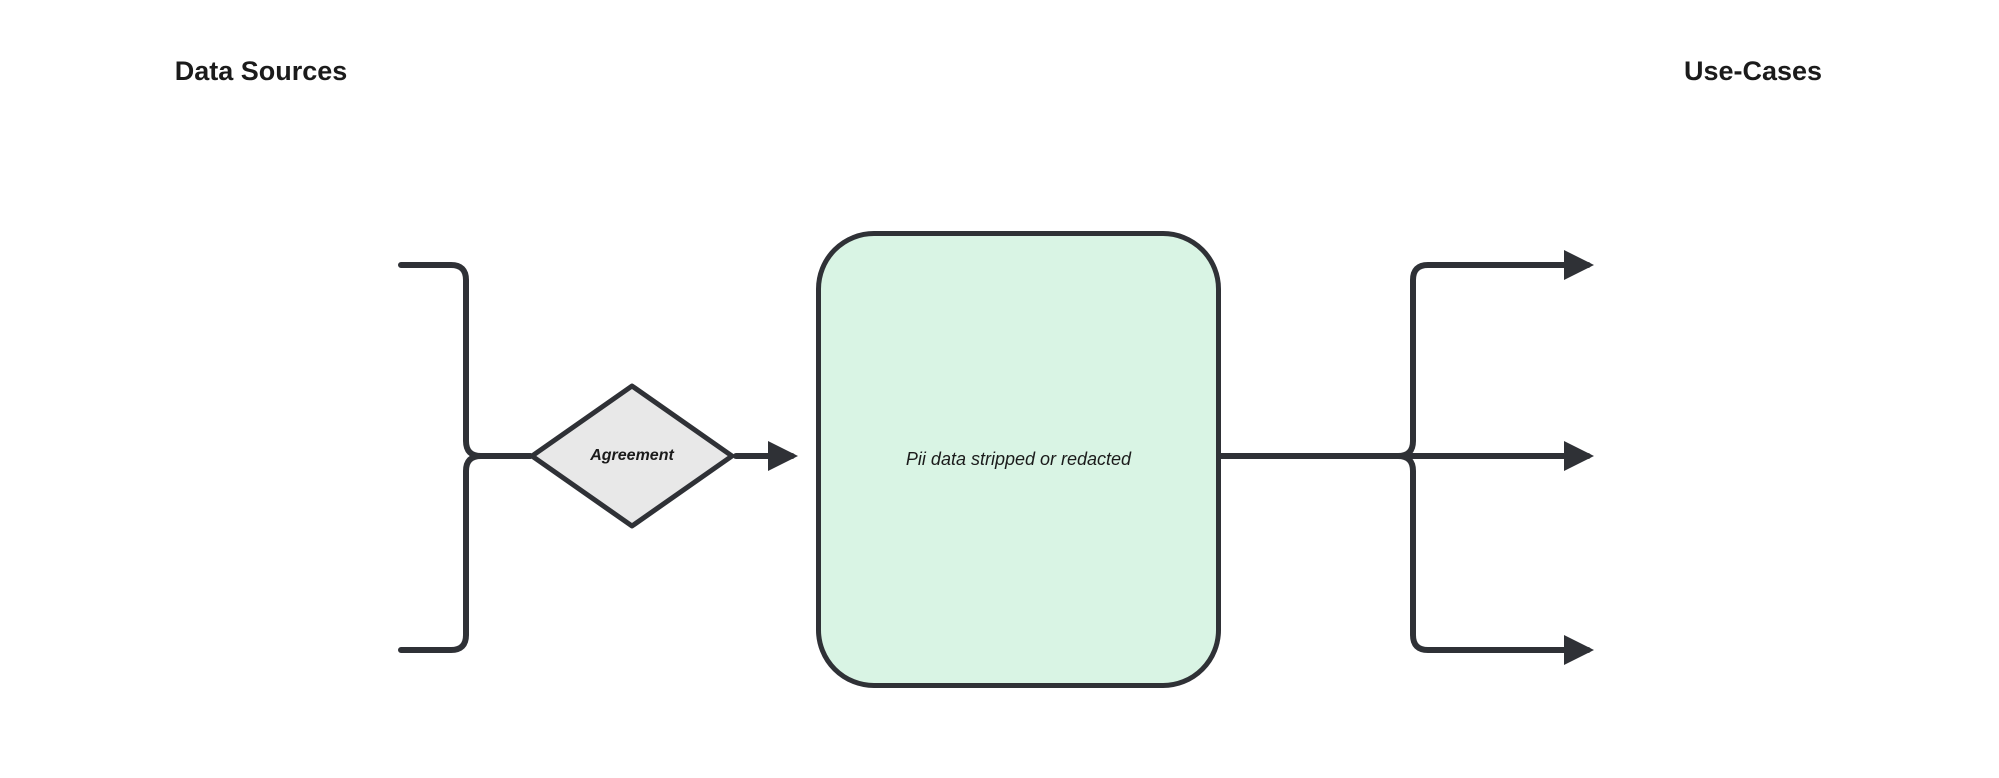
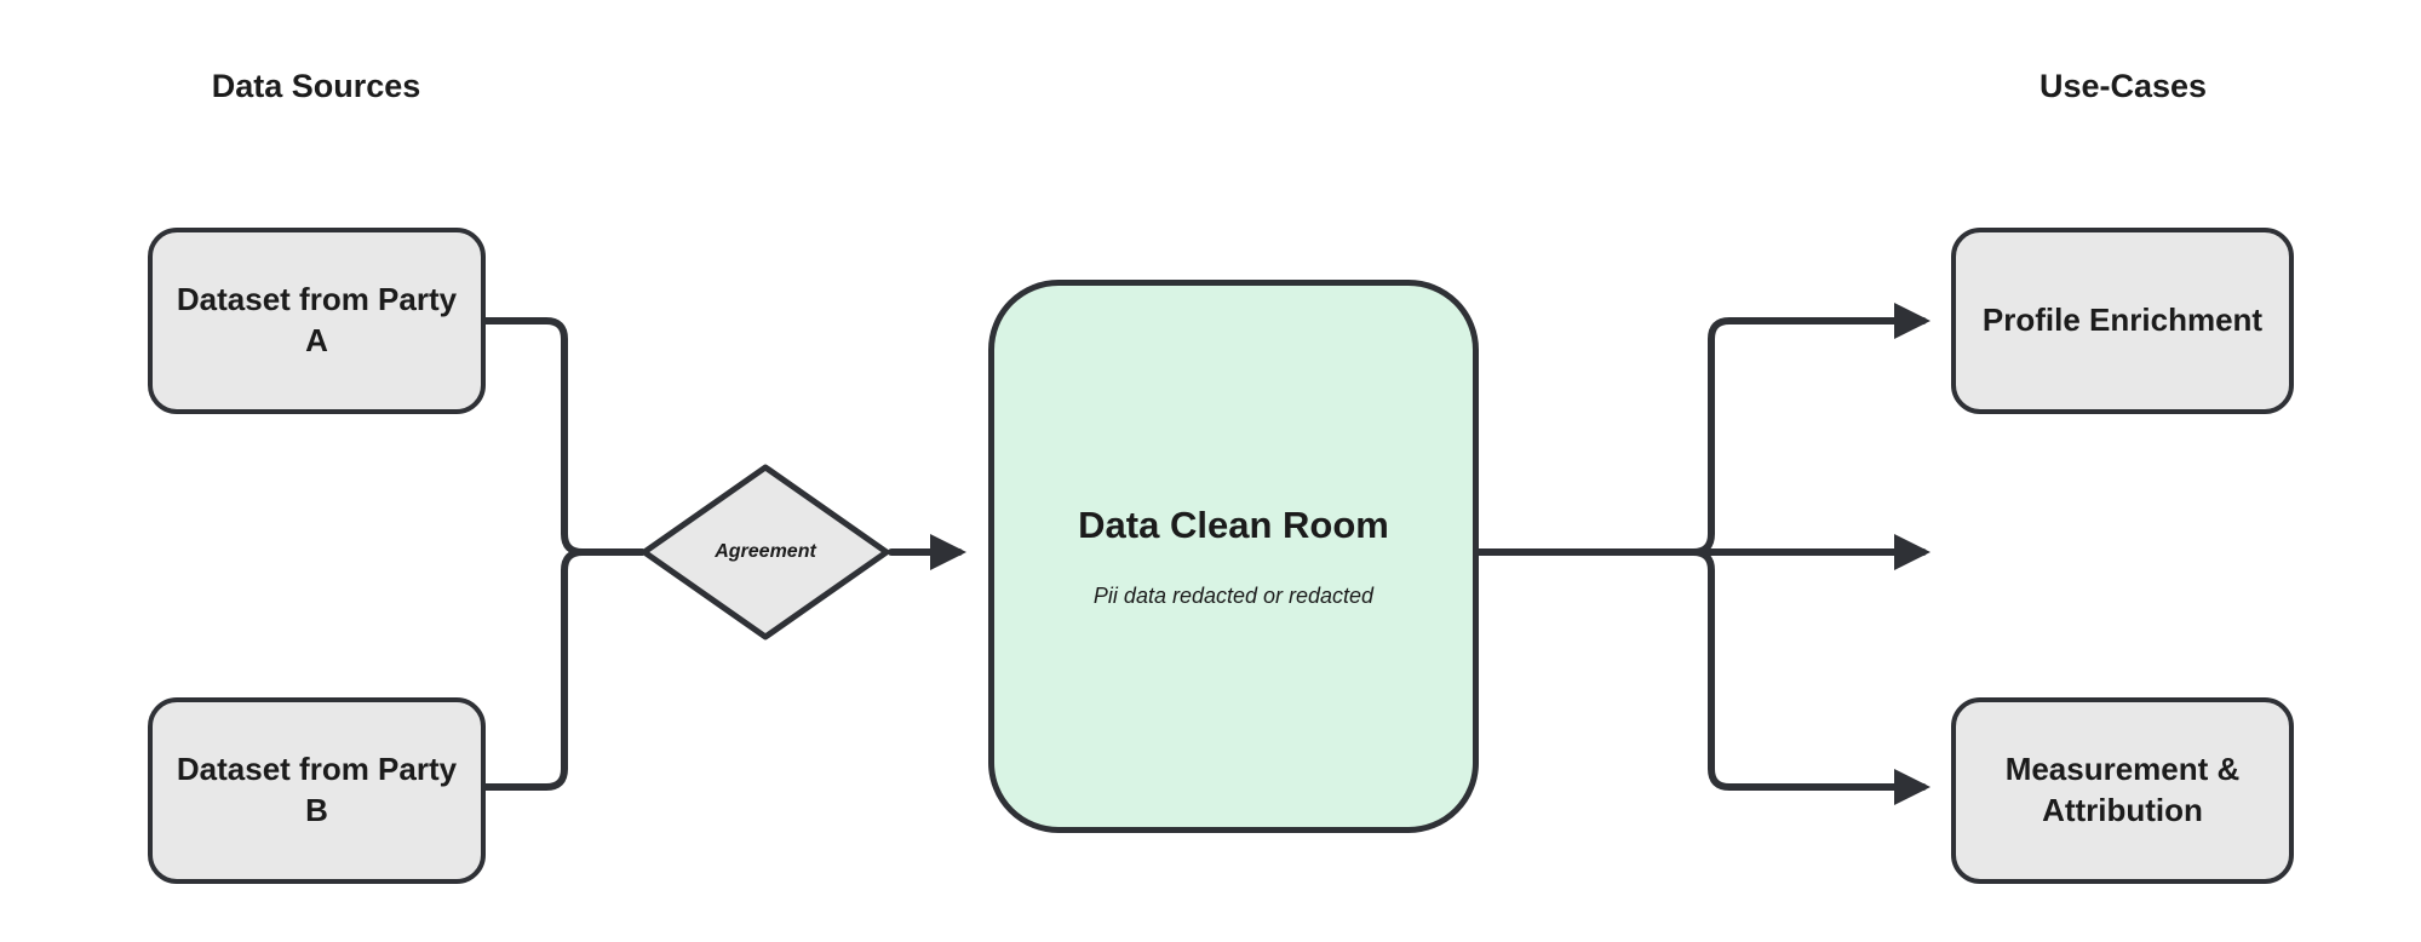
  Data Sources
  Use-Cases
+ Dataset from Party A
+ Dataset from Party B
  Agreement
+ Data Clean Room
- Pii data stripped or redacted
+ Pii data redacted or redacted
+ Profile Enrichment
+ Measurement & Attribution
